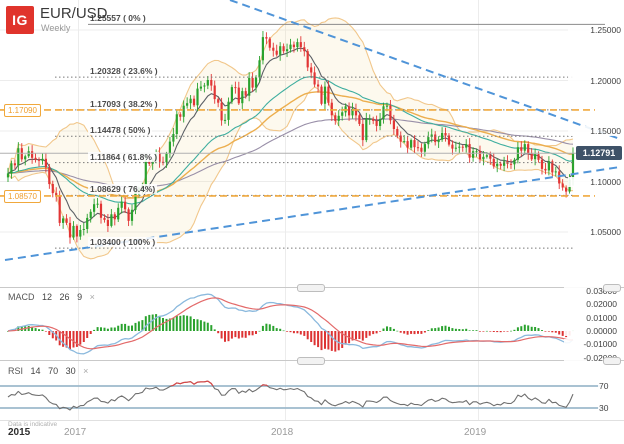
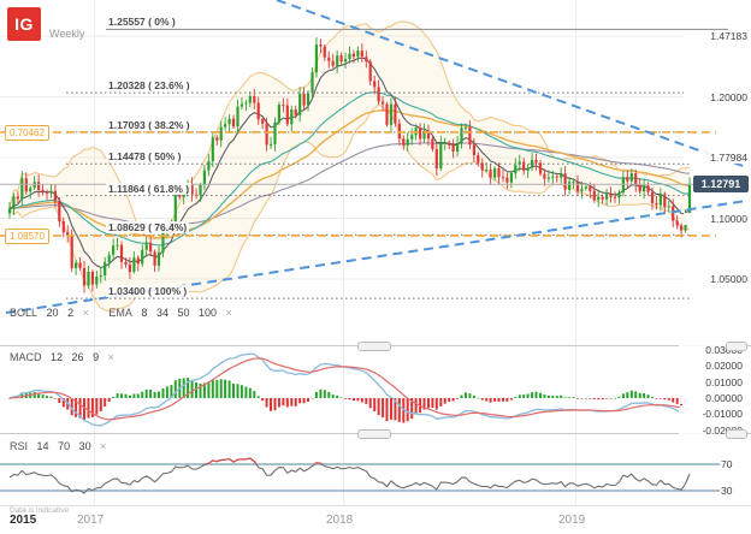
- 1.25000
+ 1.47183
  1.20000
- 1.15000
+ 1.77984
  1.10000
  1.05000
  0.02000
  0.01000
  0.00000
  -0.01000
  70
  30
  1.25557 ( 0% )
  1.20328 ( 23.6% )
  1.17093 ( 38.2% )
  1.14478 ( 50% )
  1.11864 ( 61.8% )
  1.08629 ( 76.4%)
  1.03400 ( 100% )
  2015
  2017
  2018
  2019
  IG
- EUR/USD
  Weekly
+ BOLL 20 2 × EMA 8 34 50 100 ×
  MACD 12 26 9 ×
  RSI 14 70 30 ×
- 1.17090
+ 0.70462
  1.08570
  1.12791
